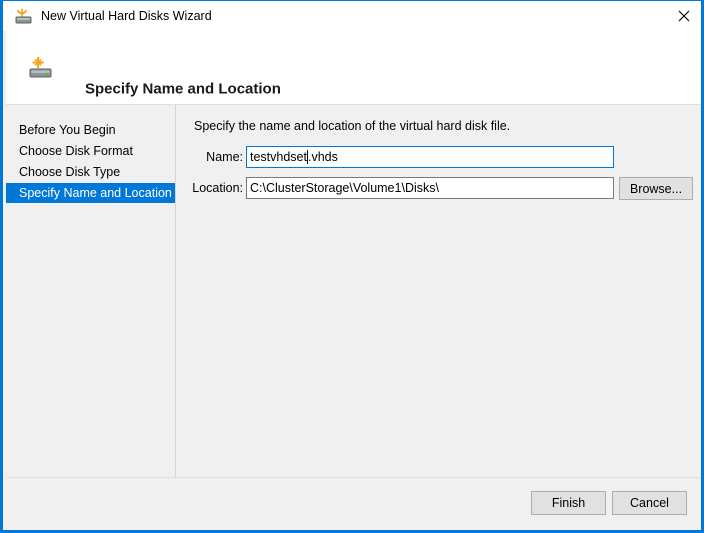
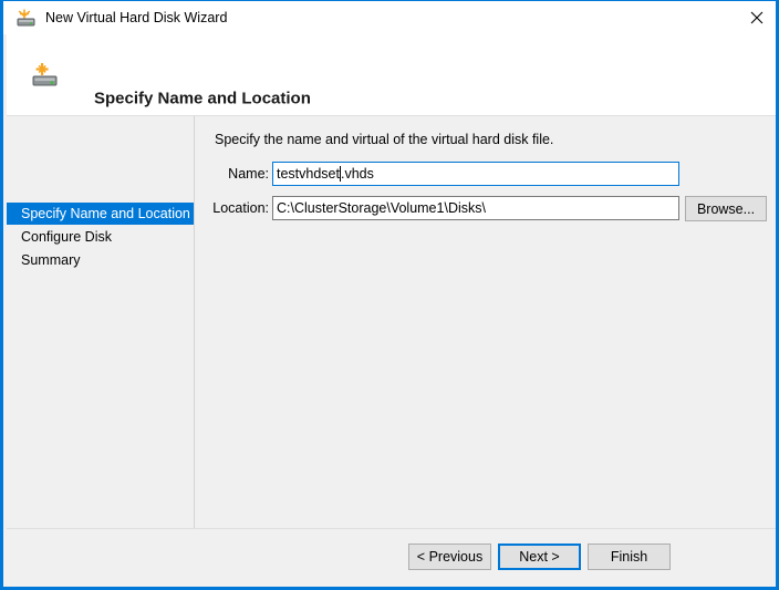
- New Virtual Hard Disks Wizard
+ New Virtual Hard Disk Wizard
  Specify Name and Location
- Before You Begin
- Choose Disk Format
- Choose Disk Type
  Specify Name and Location
+ Configure Disk
+ Summary
- Specify the name and location of the virtual hard disk file.
+ Specify the name and virtual of the virtual hard disk file.
  Name:
  testvhdset
  .vhds
  Location:
  C:\ClusterStorage\Volume1\Disks\
  Browse...
+ < Previous
+ Next >
  Finish
- Cancel
